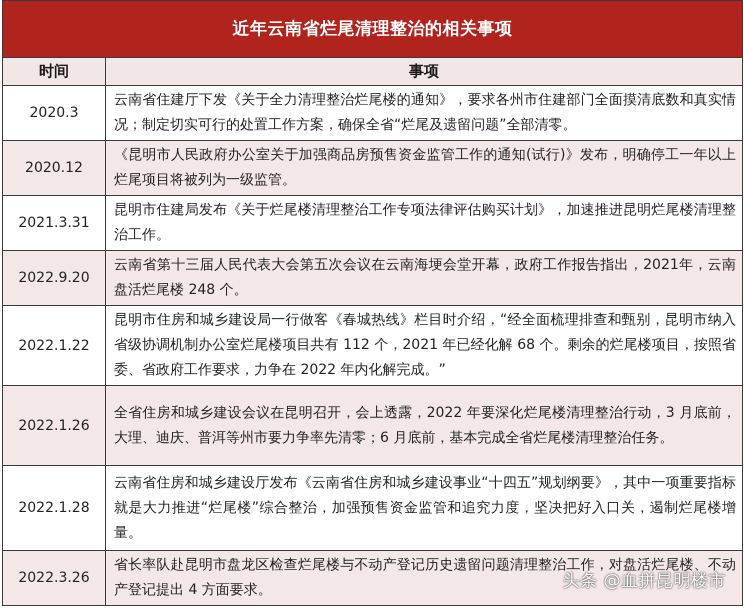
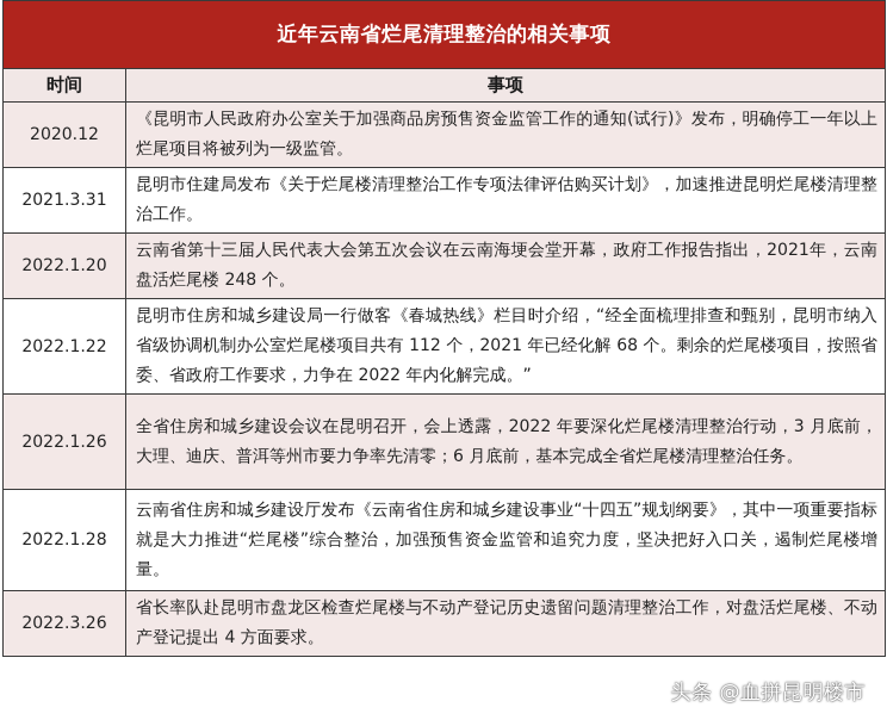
  近年云南省烂尾清理整治的相关事项
  时间	事项
- 2020.3	云南省住建厅下发《关于全力清理整治烂尾楼的通知》，要求各州市住建部门全面摸清底数和真实情况；制定切实可行的处置工作方案，确保全省“烂尾及遗留问题”全部清零。
  2020.12	《昆明市人民政府办公室关于加强商品房预售资金监管工作的通知(试行)》发布，明确停工一年以上烂尾项目将被列为一级监管。
  2021.3.31	昆明市住建局发布《关于烂尾楼清理整治工作专项法律评估购买计划》，加速推进昆明烂尾楼清理整治工作。
- 2022.9.20	云南省第十三届人民代表大会第五次会议在云南海埂会堂开幕，政府工作报告指出，2021年，云南盘活烂尾楼 248 个。
+ 2022.1.20	云南省第十三届人民代表大会第五次会议在云南海埂会堂开幕，政府工作报告指出，2021年，云南盘活烂尾楼 248 个。
  2022.1.22	昆明市住房和城乡建设局一行做客《春城热线》栏目时介绍，“经全面梳理排查和甄别，昆明市纳入省级协调机制办公室烂尾楼项目共有 112 个，2021 年已经化解 68 个。剩余的烂尾楼项目，按照省委、省政府工作要求，力争在 2022 年内化解完成。”
  2022.1.26	全省住房和城乡建设会议在昆明召开，会上透露，2022 年要深化烂尾楼清理整治行动，3 月底前，大理、迪庆、普洱等州市要力争率先清零；6 月底前，基本完成全省烂尾楼清理整治任务。
  2022.1.28	云南省住房和城乡建设厅发布《云南省住房和城乡建设事业“十四五”规划纲要》，其中一项重要指标就是大力推进“烂尾楼”综合整治，加强预售资金监管和追究力度，坚决把好入口关，遏制烂尾楼增量。
  2022.3.26	省长率队赴昆明市盘龙区检查烂尾楼与不动产登记历史遗留问题清理整治工作，对盘活烂尾楼、不动产登记提出 4 方面要求。
  头条 @血拼昆明楼市
